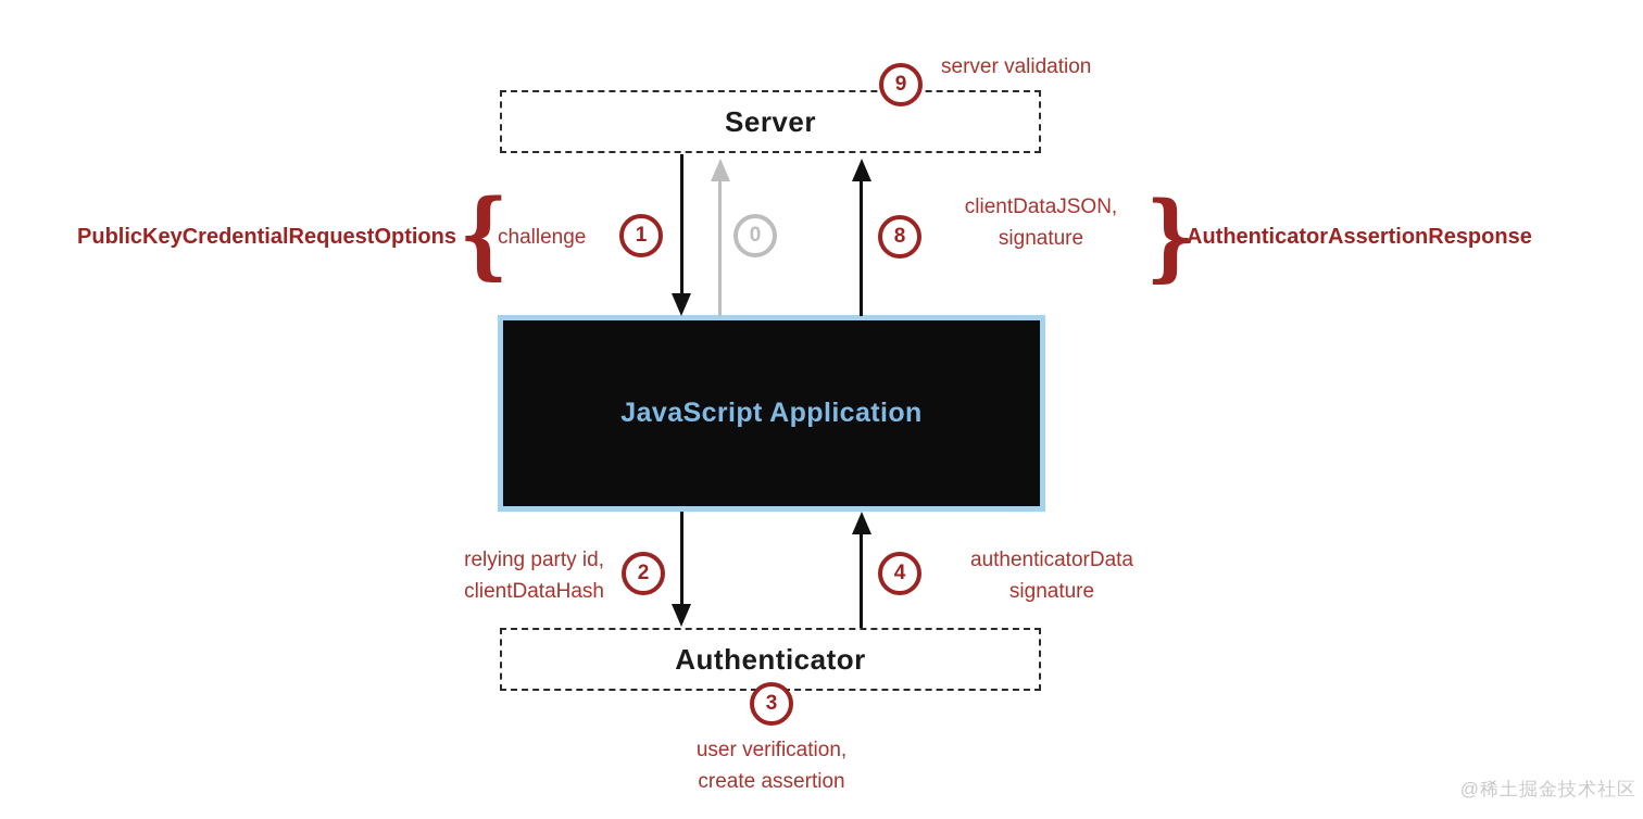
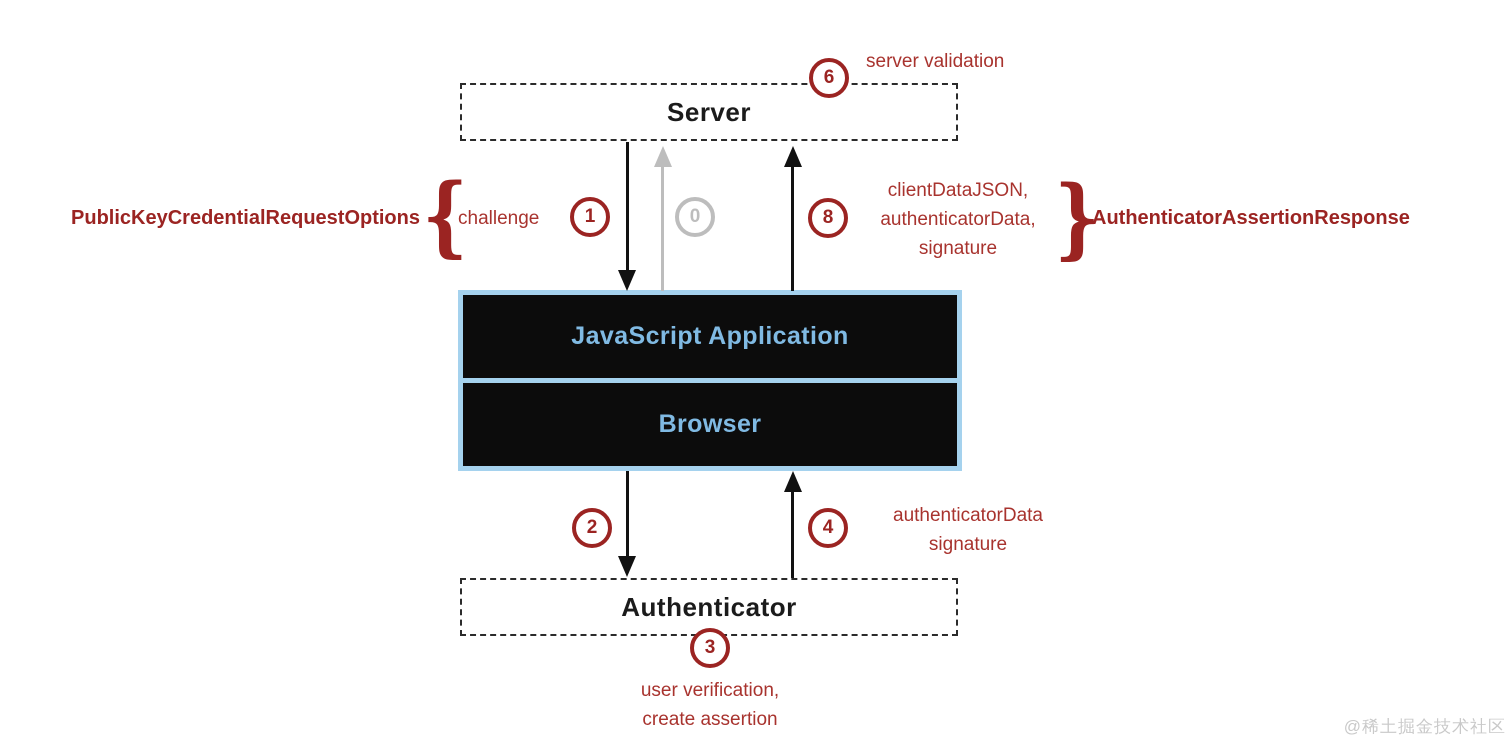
  Server
  Authenticator
  JavaScript Application
+ Browser
  1
  0
  8
- 9
+ 6
  2
  4
  3
  PublicKeyCredentialRequestOptions
  {
  challenge
  clientDataJSON,
+ authenticatorData,
  signature
  }
  AuthenticatorAssertionResponse
  server validation
- relying party id,
- clientDataHash
  authenticatorData
  signature
  user verification,
  create assertion
  @稀土掘金技术社区
